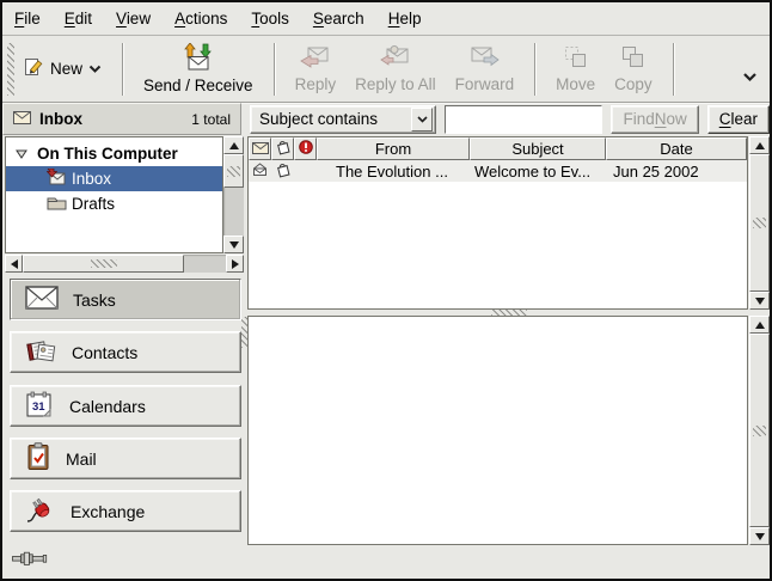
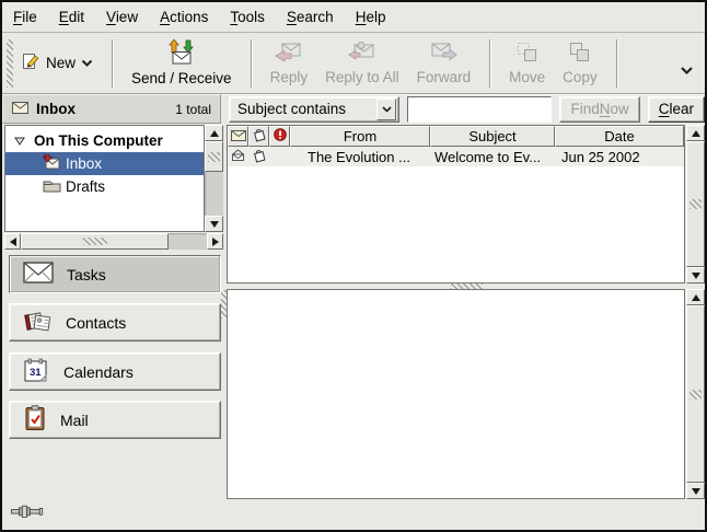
  File
  Edit
  View
  Actions
  Tools
  Search
  Help
  New
  Send / Receive
  Reply
  Reply to All
  Forward
  Move
  Copy
  Inbox
  1 total
  Subject contains
  Find
  N
  ow
  C
  lear
  On This Computer
  Inbox
  Drafts
  Tasks
  Contacts
  31
  Calendars
  Mail
- Exchange
  From
  Subject
  Date
  The Evolution ...
  Welcome to Ev...
  Jun 25 2002
